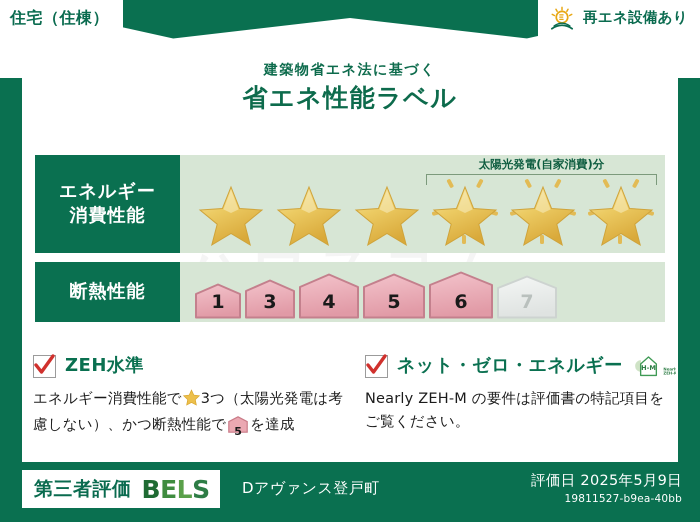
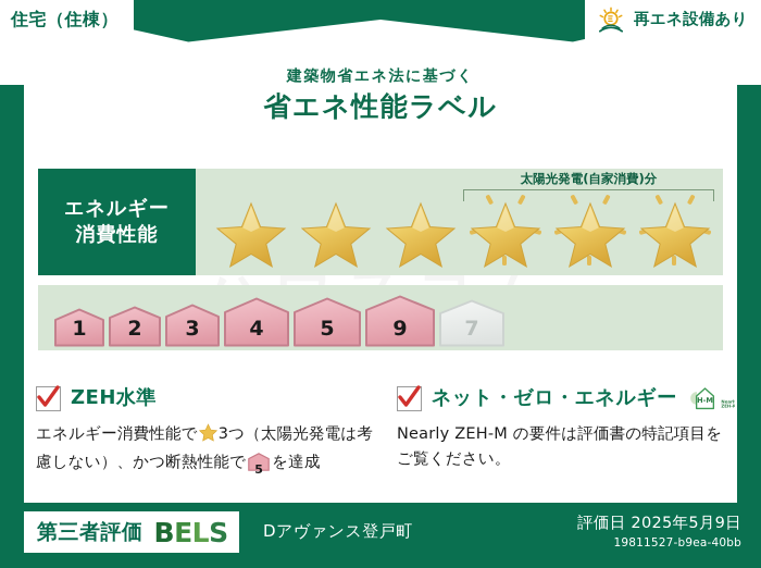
  住宅（住棟）
  再エネ設備あり
  建築物省エネ法に基づく
  省エネ性能ラベル
  エネルギー
  消費性能
  太陽光発電(自家消費)分
- 断熱性能
  1
+ 2
  3
  4
  5
- 6
+ 9
  7
  ZEH水準
  エネルギー消費性能で 3つ（太陽光発電は考慮しない）、かつ断熱性能で
  5
  を達成
  ネット・ゼロ・エネルギー
  H-M
  Nearly ZEH-M の要件は評価書の特記項目をご覧ください。
  第三者評価
  BELS
  Dアヴァンス登戸町
  評価日 2025年5月9日
  19811527-b9ea-40bb
